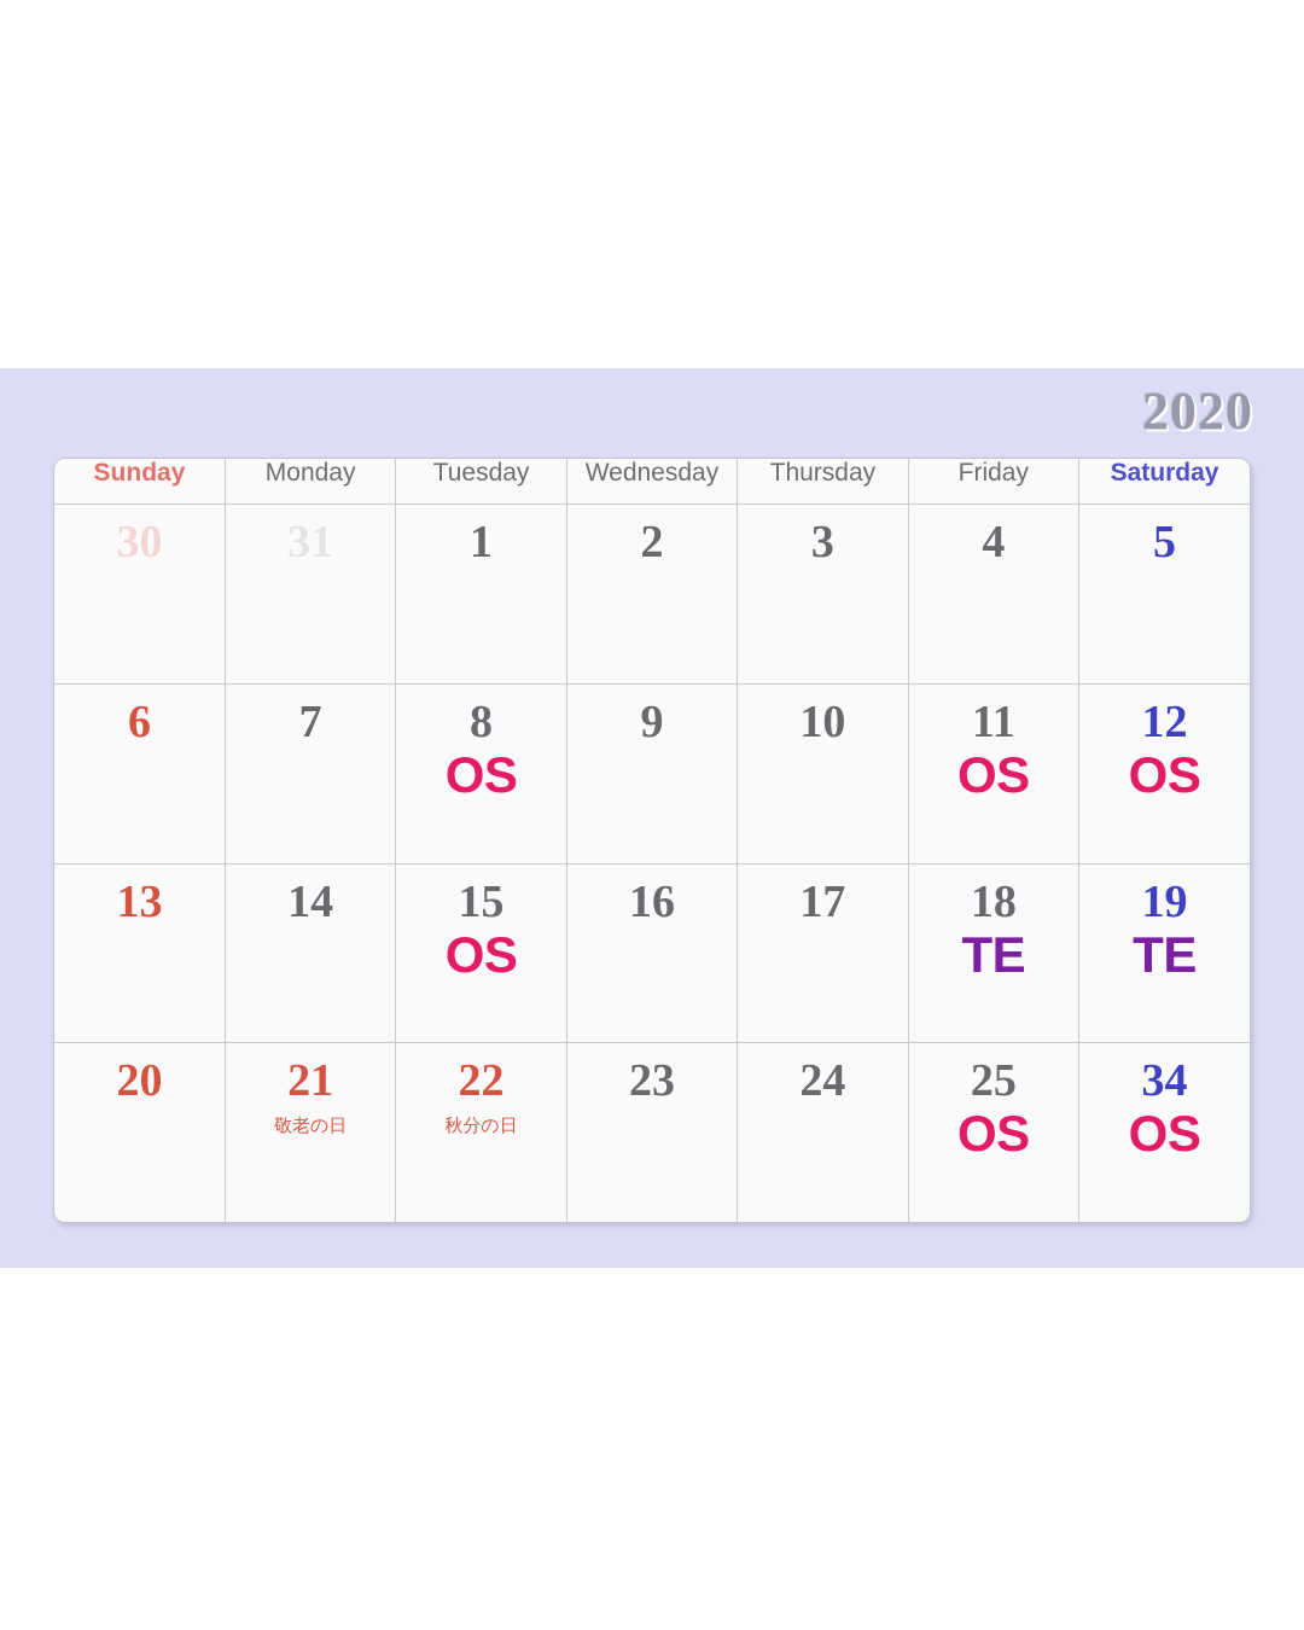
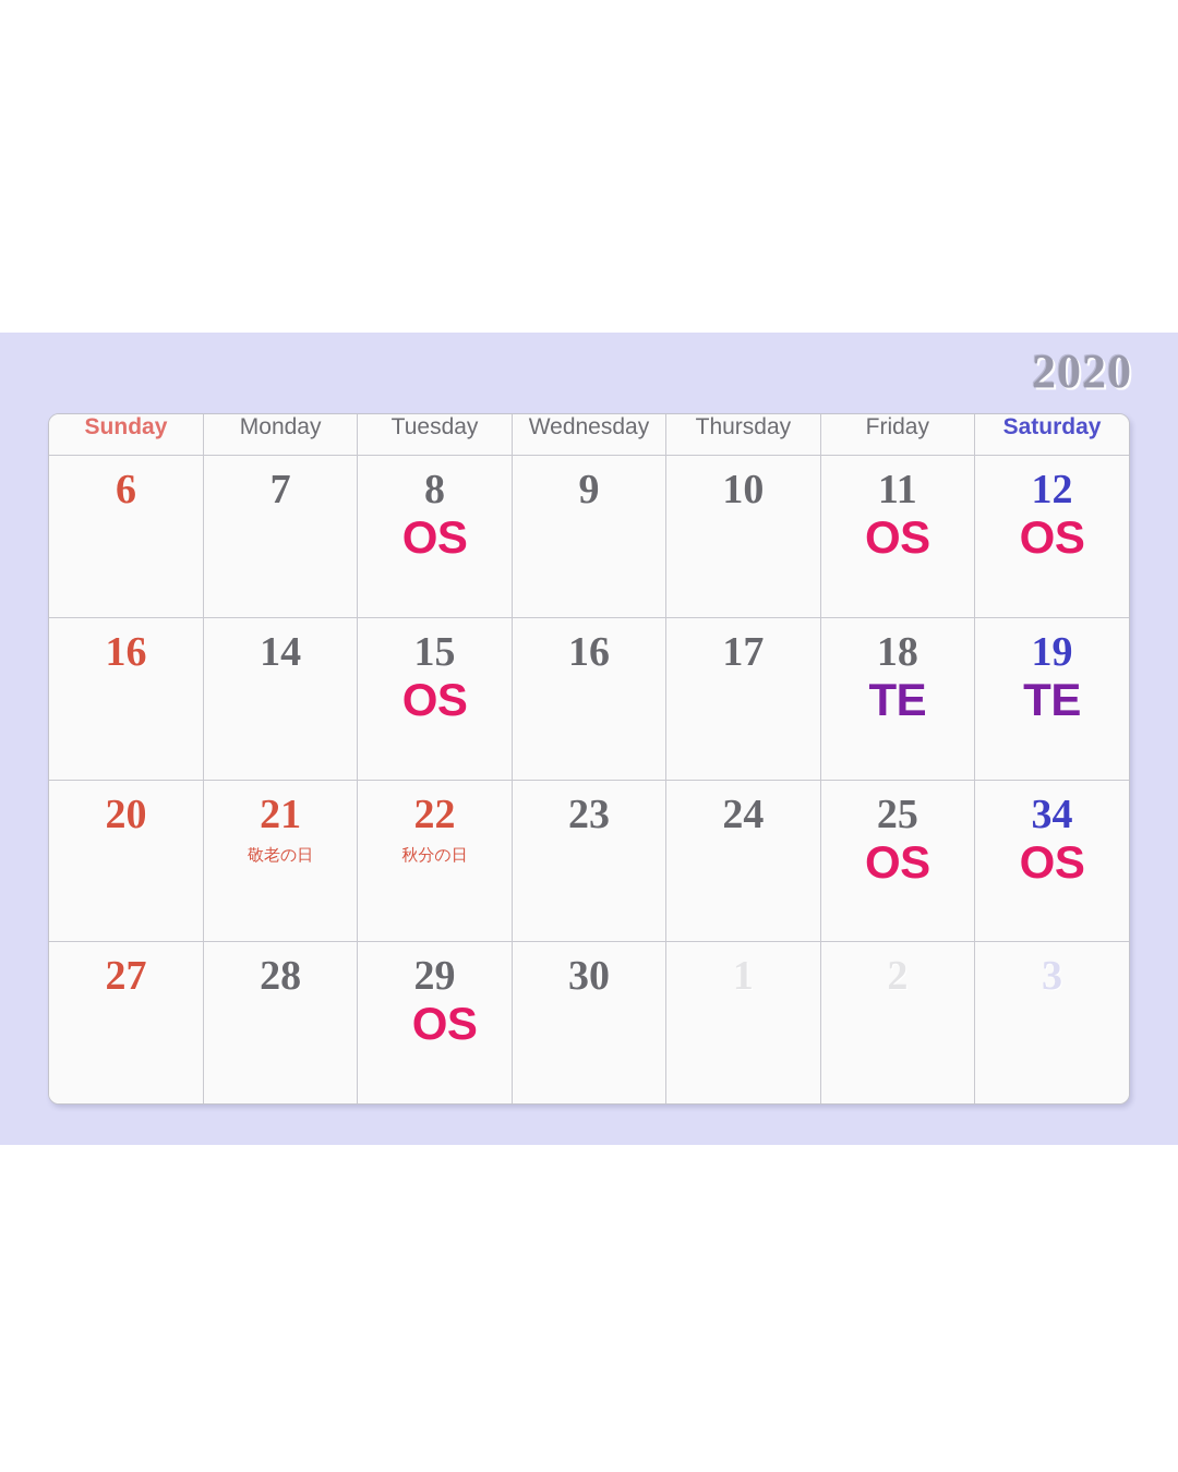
  2020
  Sunday	Monday	Tuesday	Wednesday	Thursday	Friday	Saturday
- 30	31	1	2	3	4	5
  6	7	8OS	9	10	11OS	12OS
- 13	14	15OS	16	17	18TE	19TE
+ 16	14	15OS	16	17	18TE	19TE
  20	21敬老の日	22秋分の日	23	24	25OS	34OS
+ 27	28	29OS	30	1	2	3
